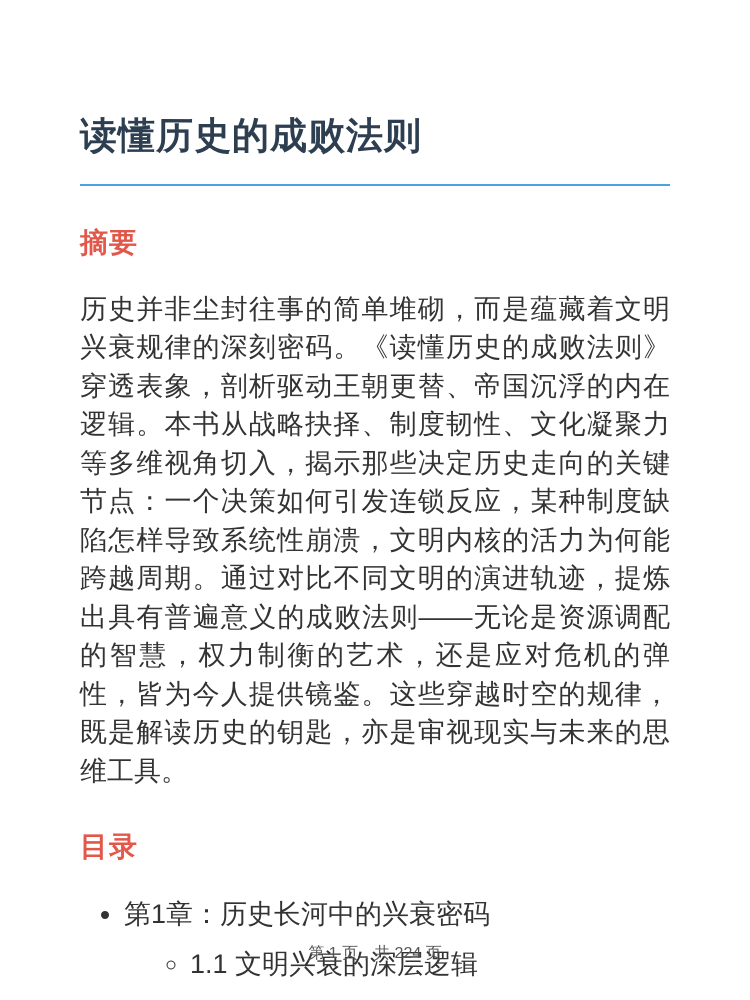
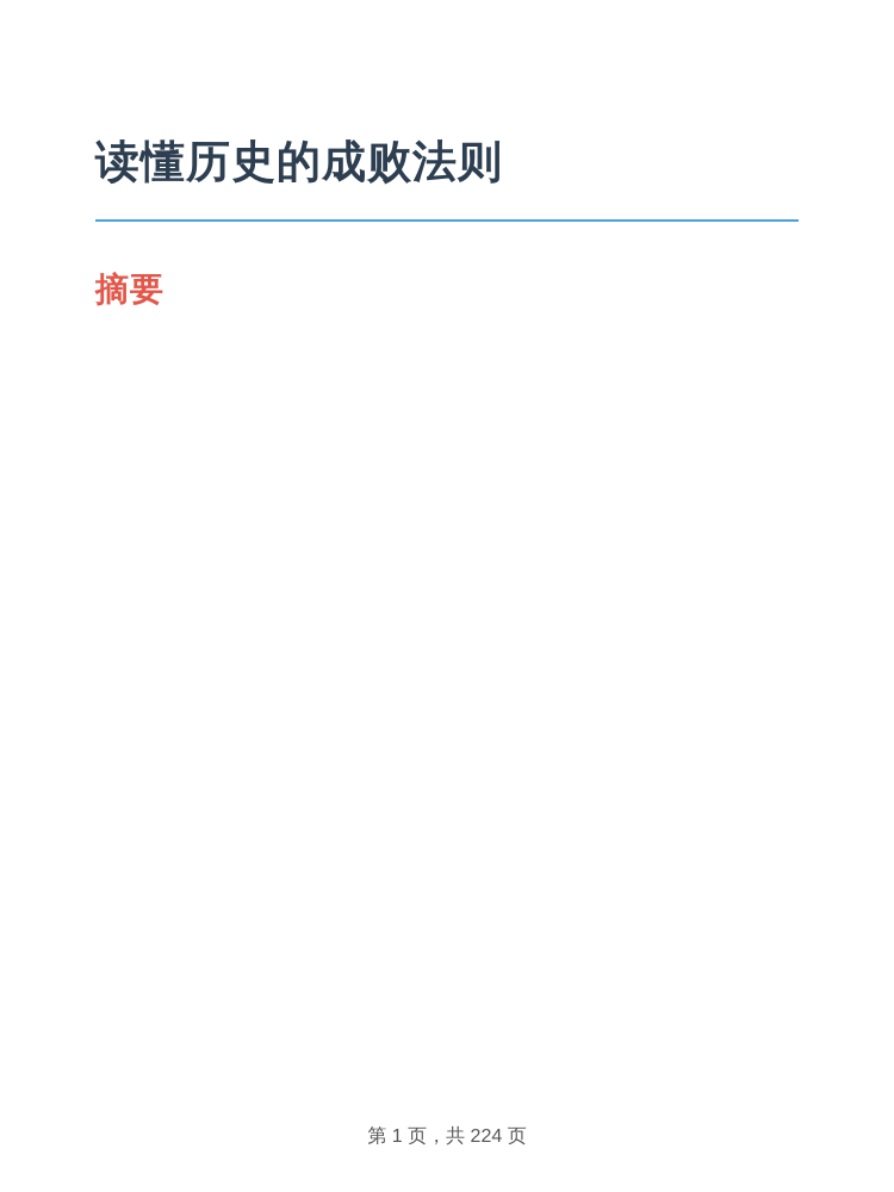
  读懂历史的成败法则
  摘要
- 历史并非尘封往事的简单堆砌，而是蕴藏着文明兴衰规律的深刻密码。《读懂历史的成败法则》穿透表象，剖析驱动王朝更替、帝国沉浮的内在逻辑。本书从战略抉择、制度韧性、文化凝聚力等多维视角切入，揭示那些决定历史走向的关键节点：一个决策如何引发连锁反应，某种制度缺陷怎样导致系统性崩溃，文明内核的活力为何能跨越周期。通过对比不同文明的演进轨迹，提炼出具有普遍意义的成败法则——无论是资源调配的智慧，权力制衡的艺术，还是应对危机的弹性，皆为今人提供镜鉴。这些穿越时空的规律，既是解读历史的钥匙，亦是审视现实与未来的思维工具。
- 目录
- 第1章：历史长河中的兴衰密码
- 1.1 文明兴衰的深层逻辑
  第 1 页，共 224 页
